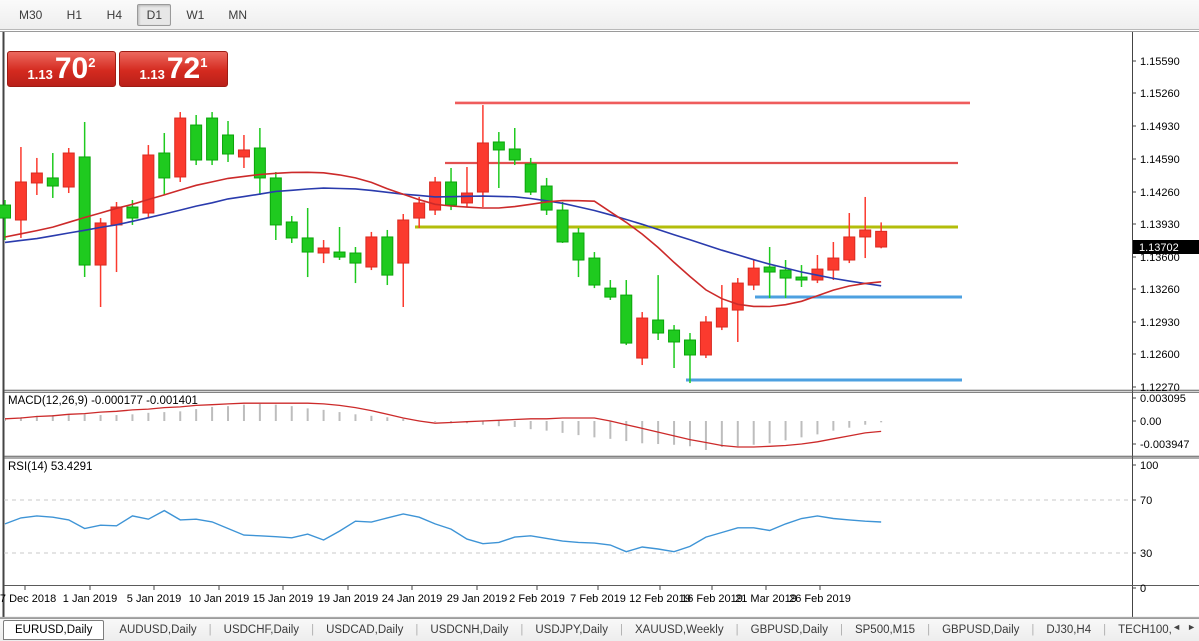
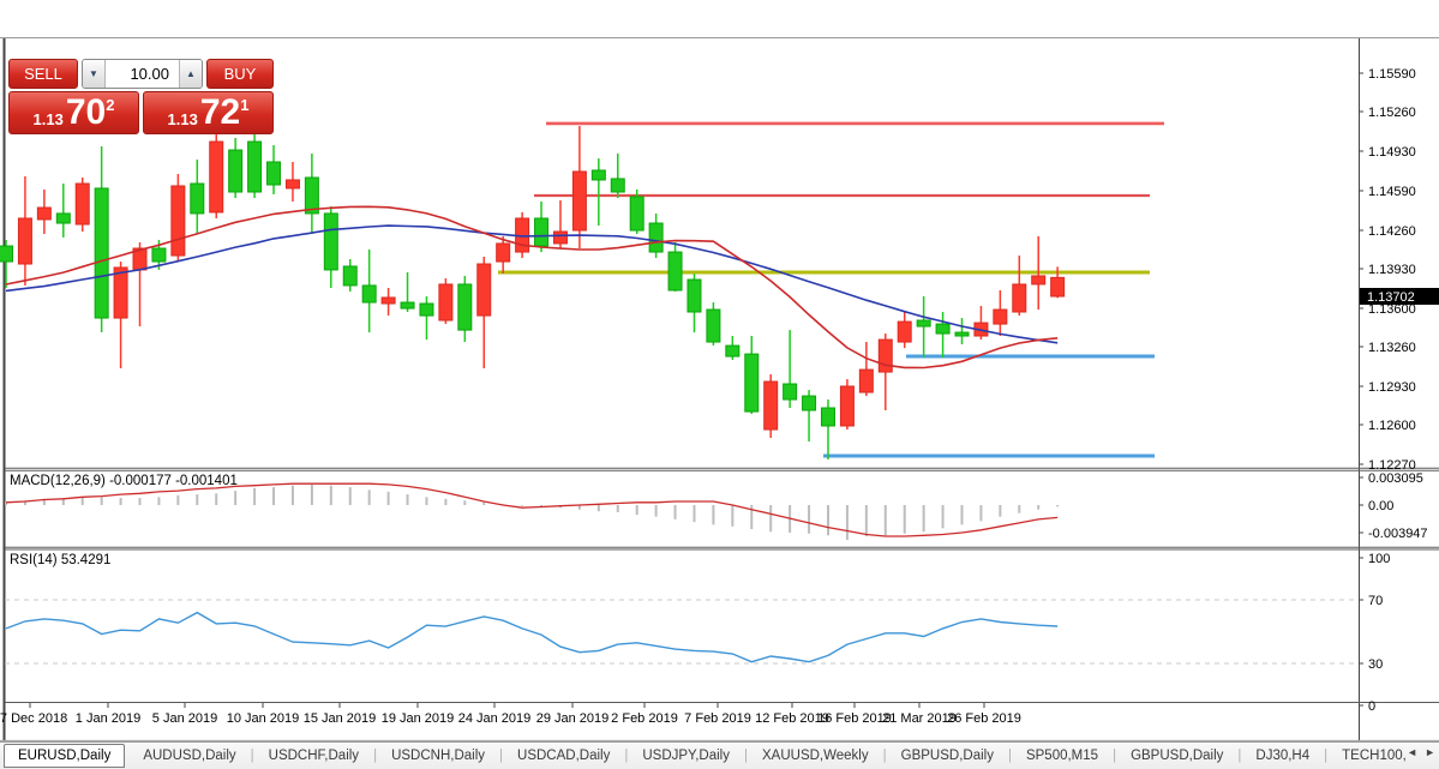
- M30
- H1
- H4
- D1
- W1
- MN
  1.15590
  1.15260
  1.14930
  1.14590
  1.14260
  1.13930
  1.13600
  1.13260
  1.12930
  1.12600
  1.12270
  1.13702
  0.003095
  0.00
  -0.003947
  100
  70
  30
  0
  7 Dec 2018
  1 Jan 2019
  5 Jan 2019
  10 Jan 2019
  15 Jan 2019
  19 Jan 2019
  24 Jan 2019
  29 Jan 2019
  2 Feb 2019
  7 Feb 2019
  12 Feb 2019
  16 Feb 2019
  21 Mar 2019
  26 Feb 2019
+ SELL
+ ▼
+ 10.00
+ ▲
+ BUY
  1.13
  70
  2
  1.13
  72
  1
  MACD(12,26,9) -0.000177 -0.001401
  RSI(14) 53.4291
  EURUSD,Daily
  AUDUSD,Daily
  |
  USDCHF,Daily
  |
- USDCAD,Daily
+ USDCNH,Daily
  |
- USDCNH,Daily
+ USDCAD,Daily
  |
  USDJPY,Daily
  |
  XAUUSD,Weekly
  |
  GBPUSD,Daily
  |
  SP500,M15
  |
  GBPUSD,Daily
  |
  DJ30,H4
  |
  TECH100,
  ◄
  ►
